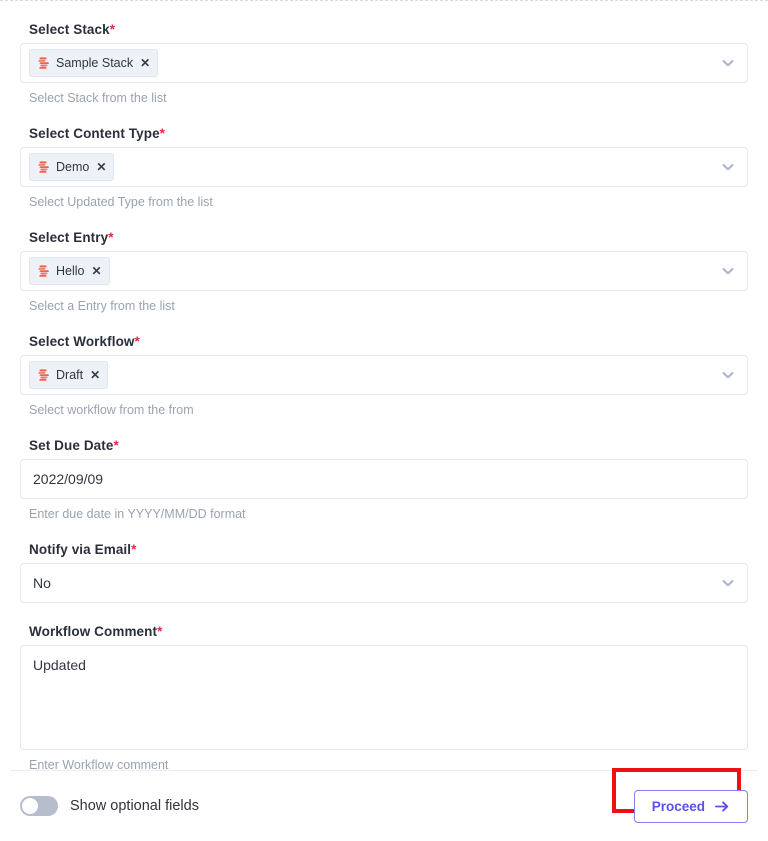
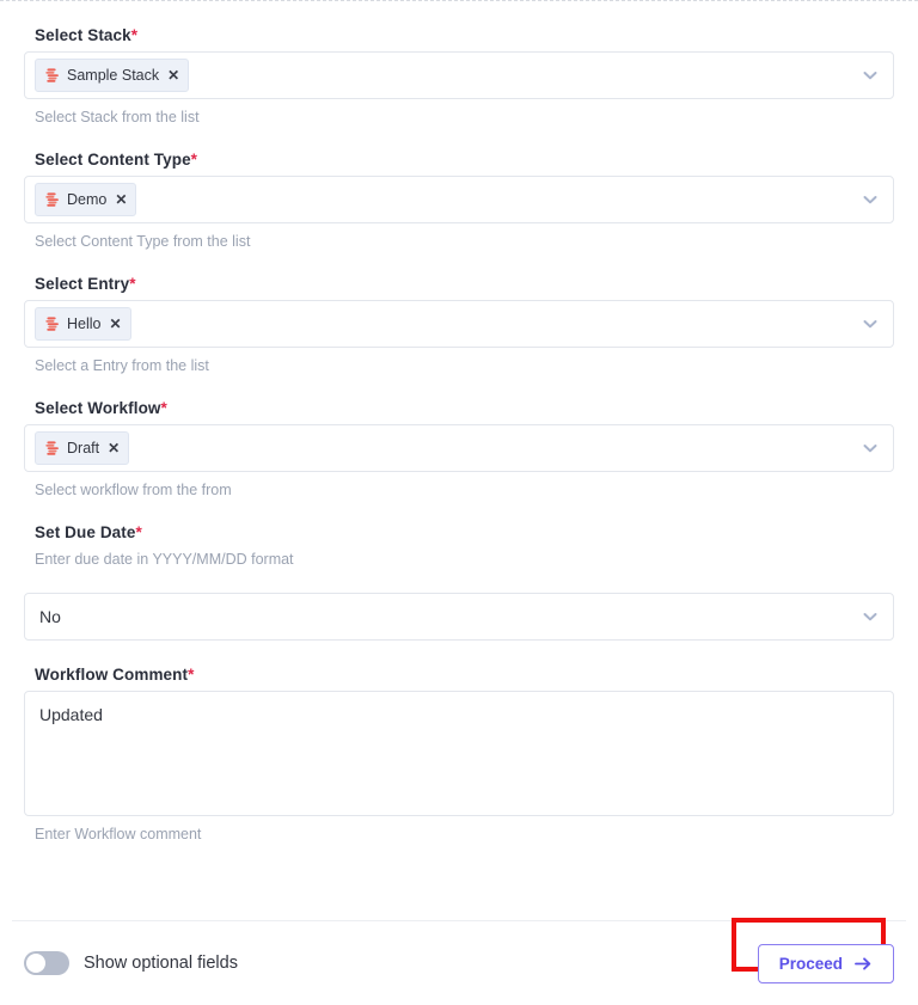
  Select Stack*
  Sample Stack
  ✕
  Select Stack from the list
  Select Content Type*
  Demo
  ✕
- Select Updated Type from the list
+ Select Content Type from the list
  Select Entry*
  Hello
  ✕
  Select a Entry from the list
  Select Workflow*
  Draft
  ✕
  Select workflow from the from
  Set Due Date*
- 2022/09/09
  Enter due date in YYYY/MM/DD format
- Notify via Email*
  No
  Workflow Comment*
  Updated
  Enter Workflow comment
  Show optional fields
  Proceed
